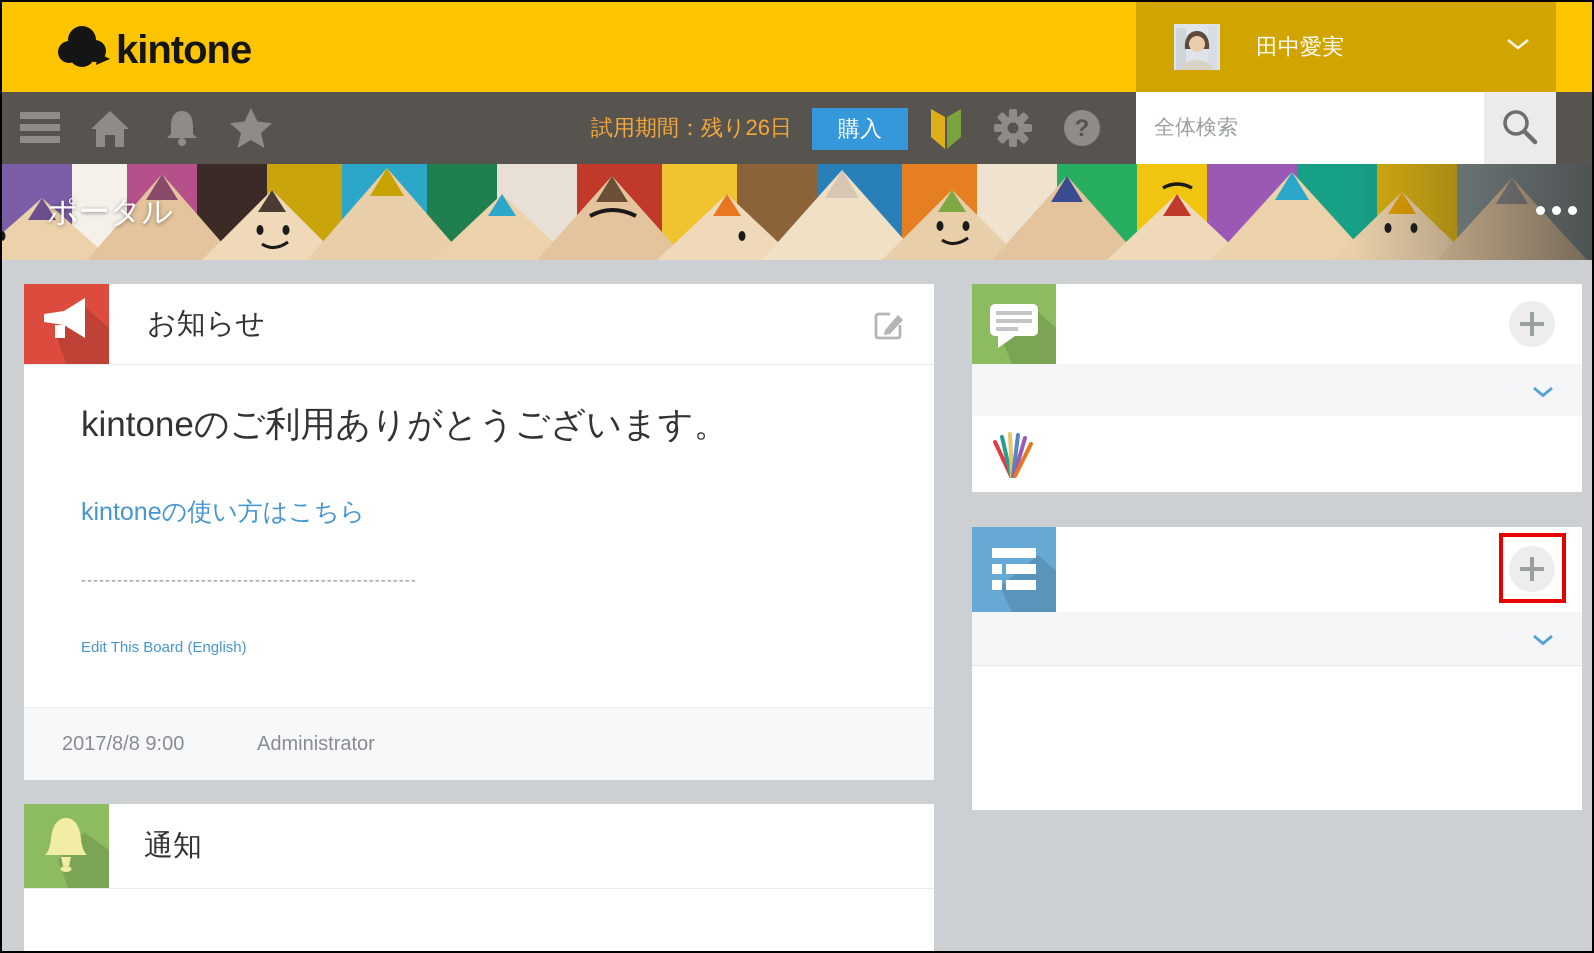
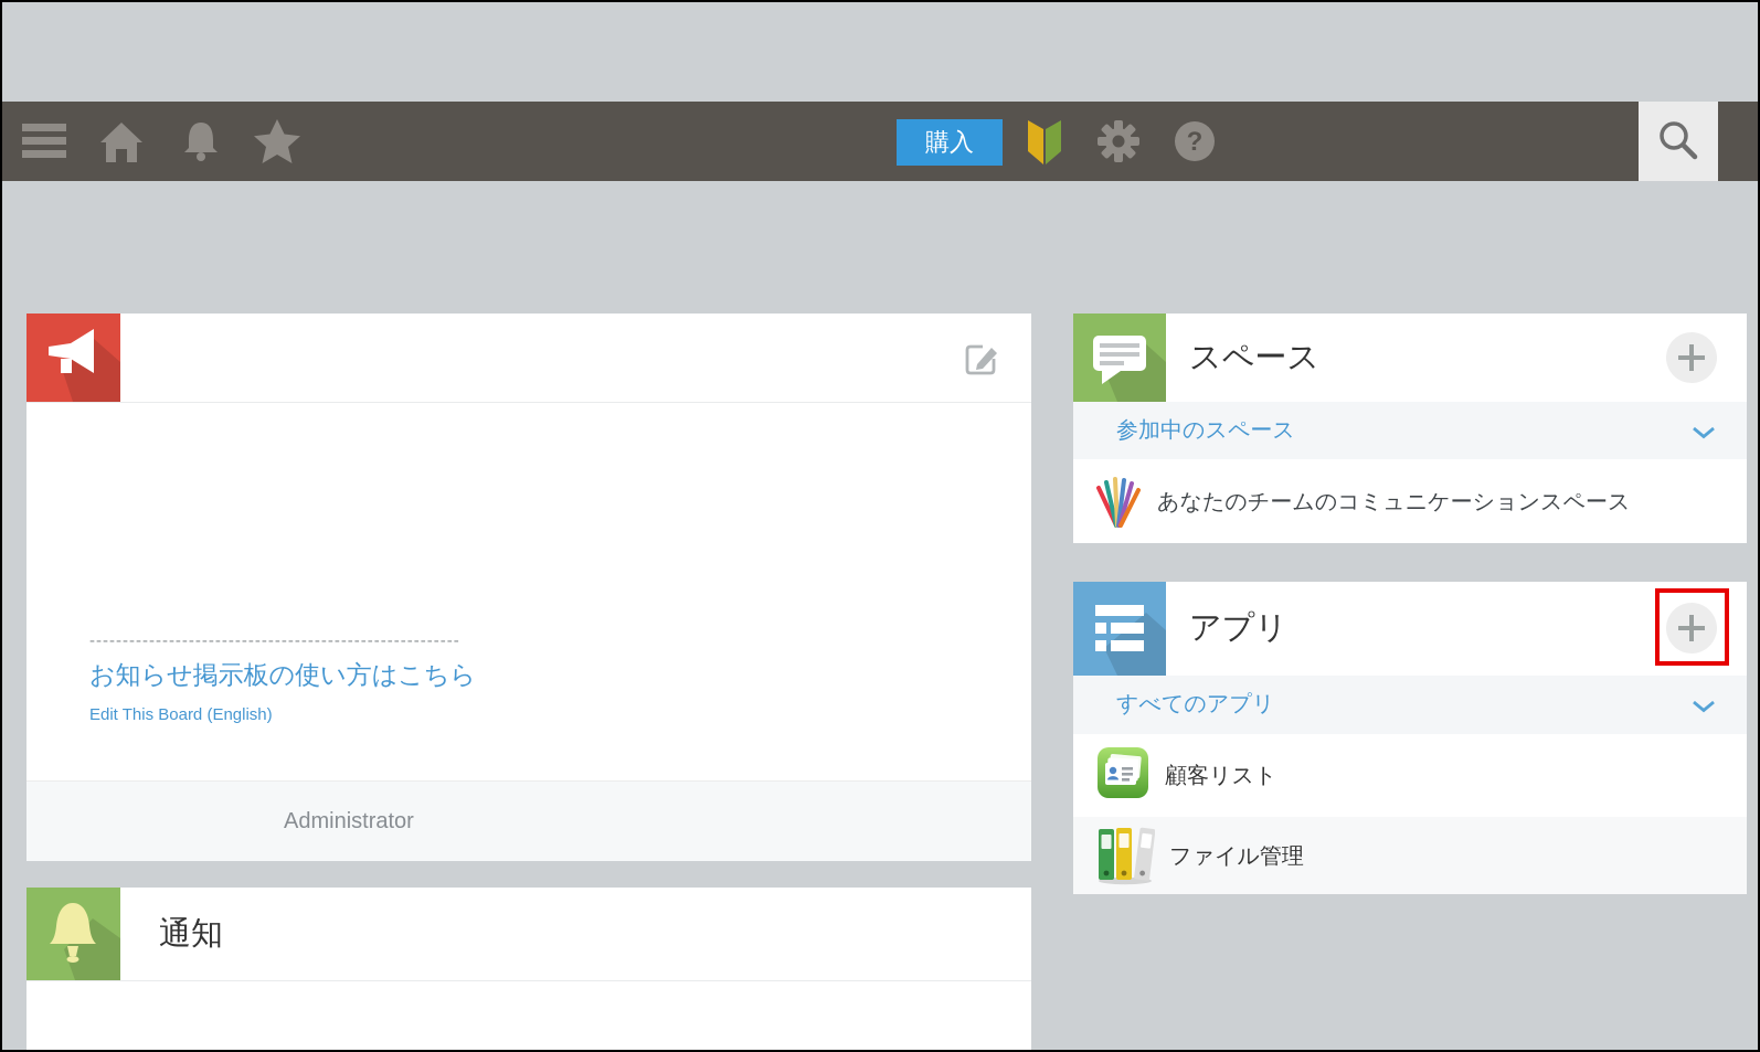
- kintone
- 田中愛実
- 試用期間：残り26日
  購入
  ?
- 全体検索
- ポータル
- お知らせ
- kintoneのご利用ありがとうございます。
- kintoneの使い方はこちら
  --------------------------------------------------------
+ お知らせ掲示板の使い方はこちら
  Edit This Board (English)
- 2017/8/8 9:00
  Administrator
  通知
+ スペース
+ 参加中のスペース
+ あなたのチームのコミュニケーションスペース
+ アプリ
+ すべてのアプリ
+ 顧客リスト
+ ファイル管理
